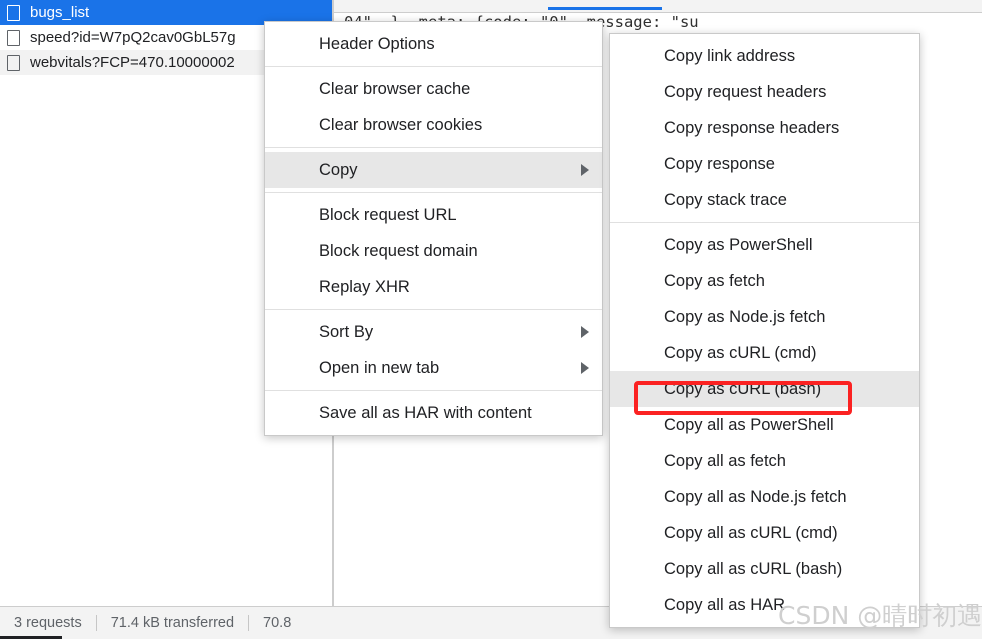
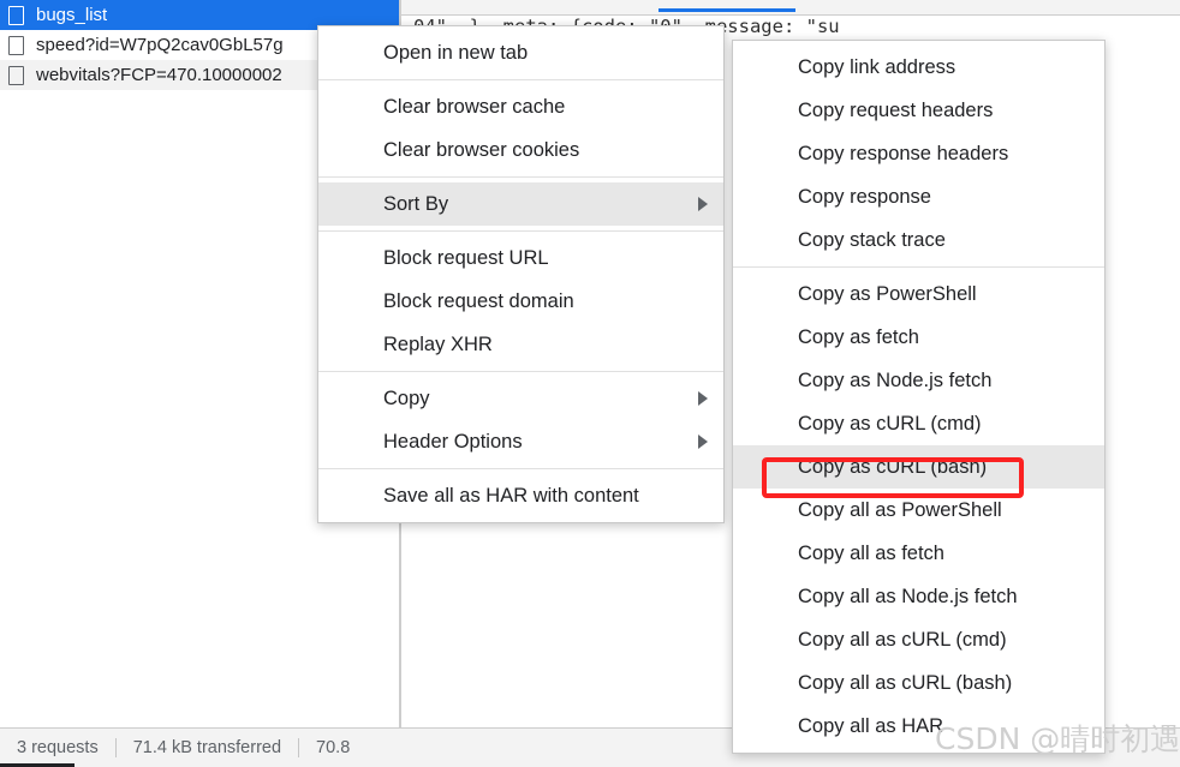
  bugs_list
  speed?id=W7pQ2cav0GbL57g
  webvitals?FCP=470.10000002
  3 requests
  71.4 kB transferred
  70.8
- Header Options
+ Open in new tab
  Clear browser cache
  Clear browser cookies
- Copy
+ Sort By
  Block request URL
  Block request domain
  Replay XHR
- Sort By
+ Copy
- Open in new tab
+ Header Options
  Save all as HAR with content
  Copy link address
  Copy request headers
  Copy response headers
  Copy response
  Copy stack trace
  Copy as PowerShell
  Copy as fetch
  Copy as Node.js fetch
  Copy as cURL (cmd)
  Copy as cURL (bash)
  Copy all as PowerShell
  Copy all as fetch
  Copy all as Node.js fetch
  Copy all as cURL (cmd)
  Copy all as cURL (bash)
  Copy all as HAR
  CSDN @晴时初遇
